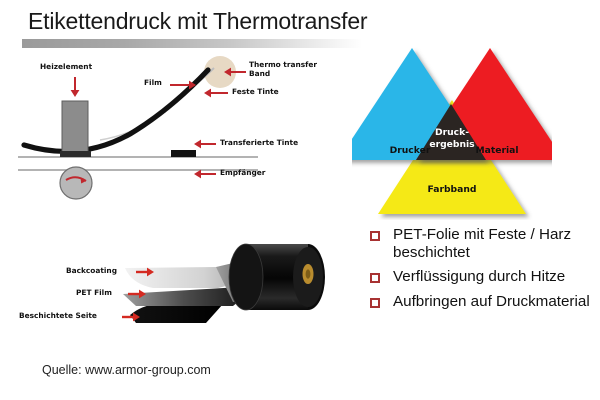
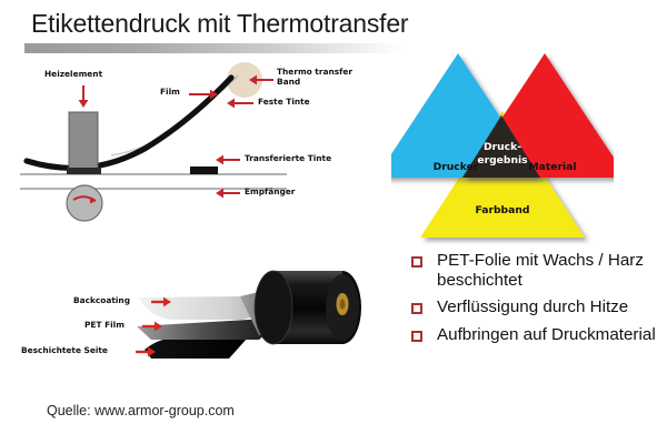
  Etikettendruck mit Thermotransfer
  Heizelement
  Film
  Thermo transfer
  Band
  Feste Tinte
  Transferierte Tinte
  Empfänger
  Backcoating
  PET Film
  Beschichtete Seite
  Quelle: www.armor-group.com
  Drucker
  Material
  Farbband
  Druck-
  ergebnis
- PET-Folie mit Feste / Harz beschichtet
+ PET-Folie mit Wachs / Harz beschichtet
  Verflüssigung durch Hitze
  Aufbringen auf Druckmaterial
